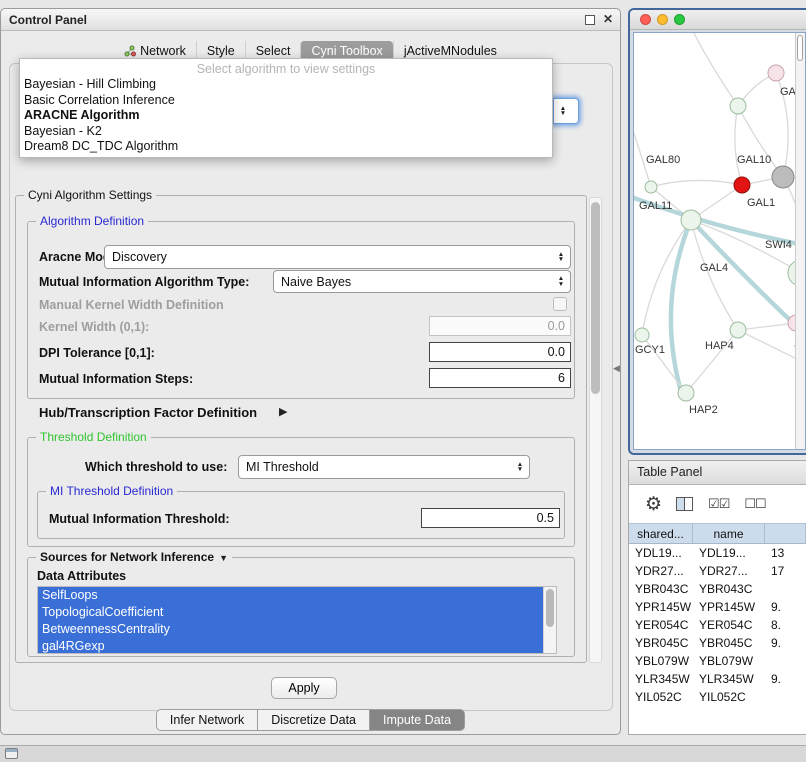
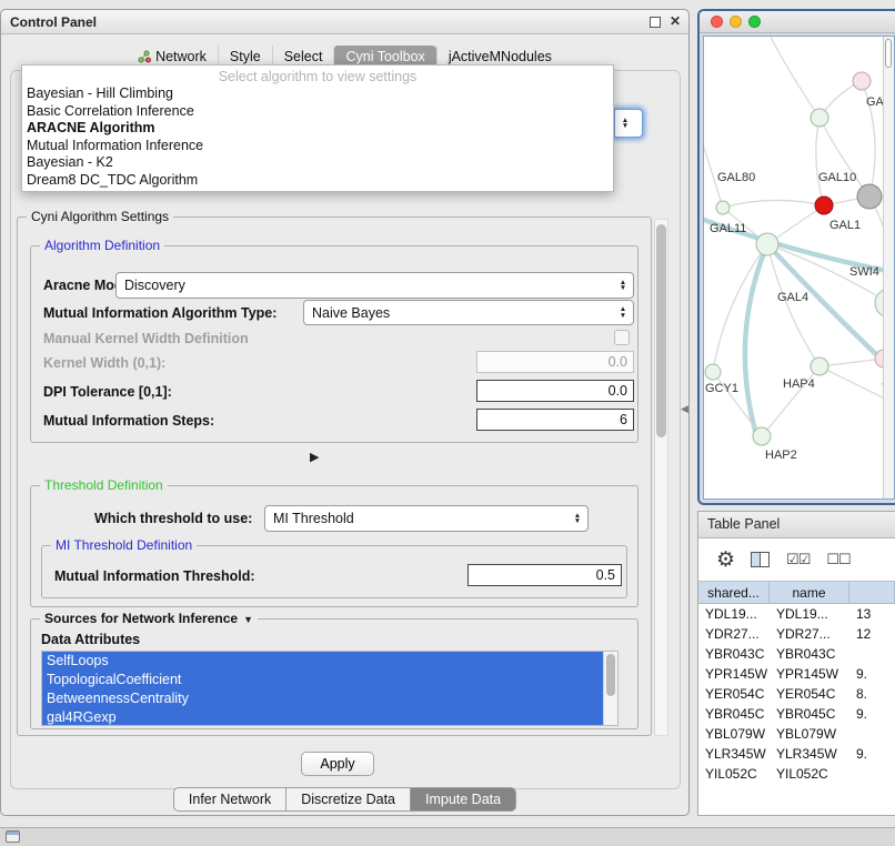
  Control Panel
  Network
  Style
  Select
  Cyni Toolbox
  jActiveMNodules
  Cyni Algorithm Settings
  Algorithm Definition
  Aracne Mo
  Discovery
  Mutual Information Algorithm Type:
  Naive Bayes
  Manual Kernel Width Definition
  Kernel Width (0,1):
  0.0
  DPI Tolerance [0,1]:
  0.0
  Mutual Information Steps:
  6
- Hub/Transcription Factor Definition
  Threshold Definition
  Which threshold to use:
  MI Threshold
  MI Threshold Definition
  Mutual Information Threshold:
  0.5
  Sources for Network Inference
  Data Attributes
  SelfLoops
  TopologicalCoefficient
  BetweennessCentrality
  gal4RGexp
  Apply
  Infer Network
  Discretize Data
  Impute Data
  Select algorithm to view settings
  Bayesian - Hill Climbing
  Basic Correlation Inference
  ARACNE Algorithm
+ Mutual Information Inference
  Bayesian - K2
  Dream8 DC_TDC Algorithm
  GAL80
  GAL10
  GAL11
  GAL1
  SWI4
  GAL4
  GCY1
  HAP4
  HAP2
  Table Panel
  ⚙
  ☑☑
  ☐☐
  shared...
  name
  YDL19...
  YDL19...
  13
  YDR27...
  YDR27...
- 17
+ 12
  YBR043C
  YBR043C
  YPR145W
  YPR145W
  9.
  YER054C
  YER054C
  8.
  YBR045C
  YBR045C
  9.
  YBL079W
  YBL079W
  YLR345W
  YLR345W
  9.
  YIL052C
  YIL052C
